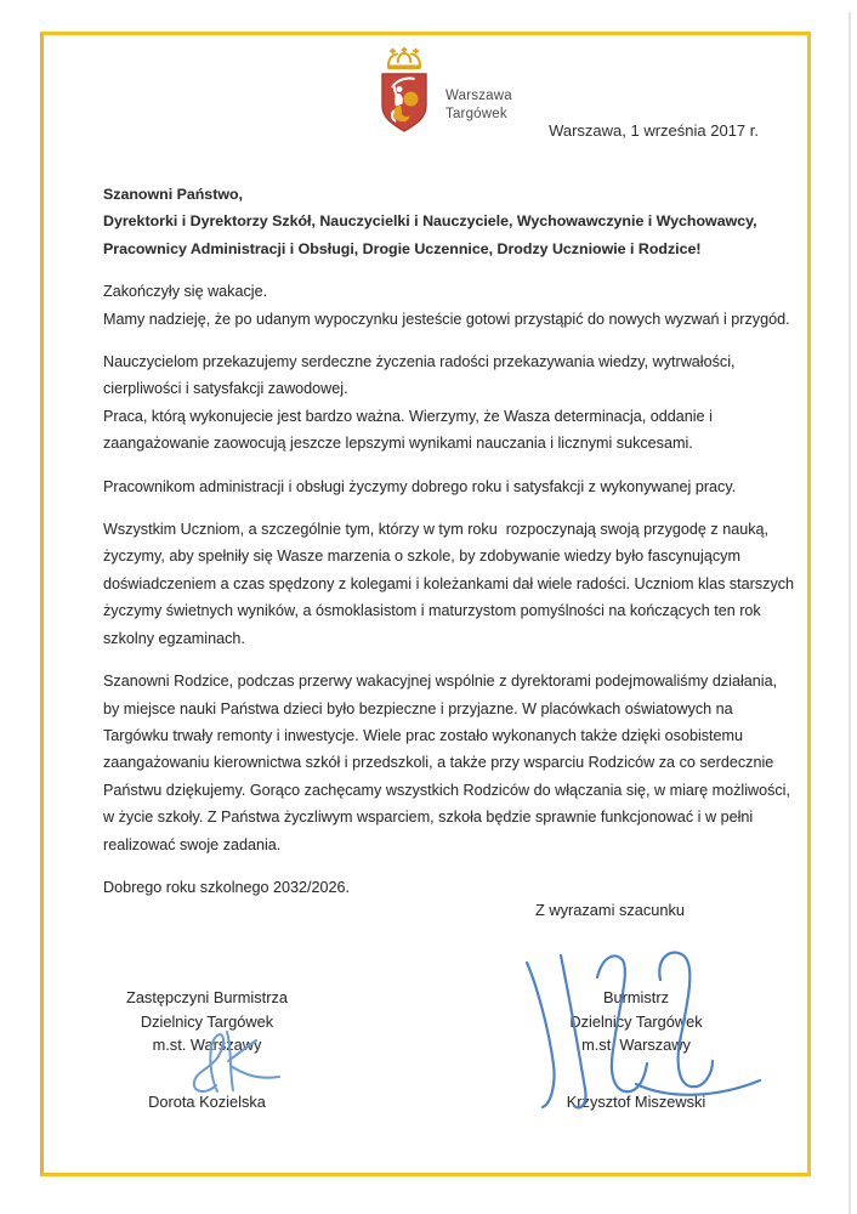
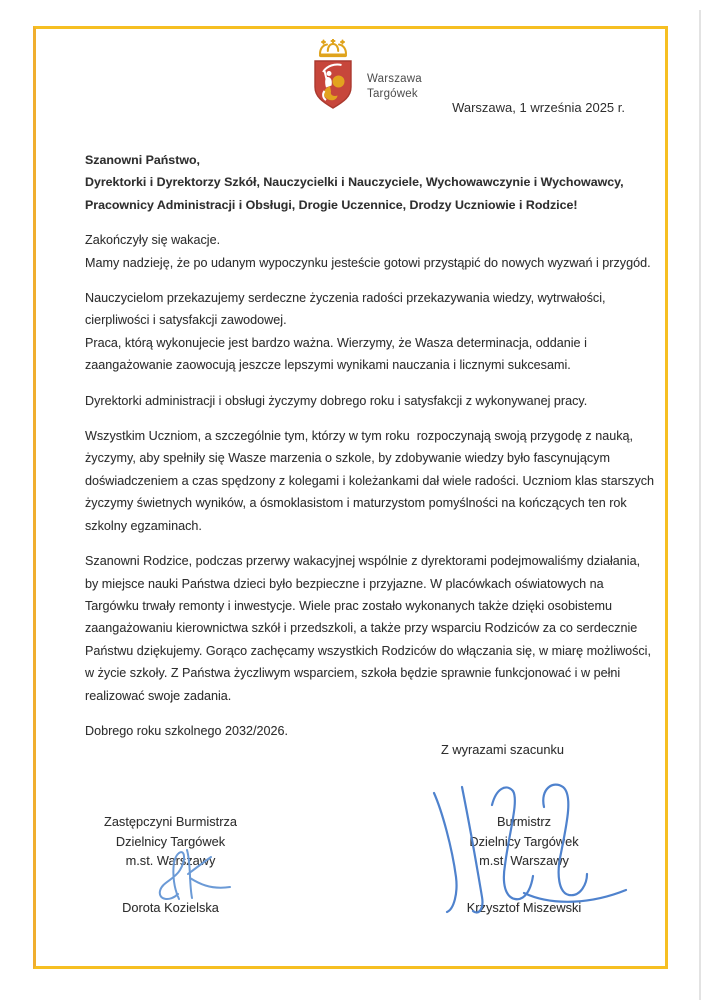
  Warszawa
  Targówek
- Warszawa, 1 września 2017 r.
+ Warszawa, 1 września 2025 r.
  Szanowni Państwo,
  Dyrektorki i Dyrektorzy Szkół, Nauczycielki i Nauczyciele, Wychowawczynie i Wychowawcy,
  Pracownicy Administracji i Obsługi, Drogie Uczennice, Drodzy Uczniowie i Rodzice!
  Zakończyły się wakacje.
  Mamy nadzieję, że po udanym wypoczynku jesteście gotowi przystąpić do nowych wyzwań i przygód.
  Nauczycielom przekazujemy serdeczne życzenia radości przekazywania wiedzy, wytrwałości,
  cierpliwości i satysfakcji zawodowej.
  Praca, którą wykonujecie jest bardzo ważna. Wierzymy, że Wasza determinacja, oddanie i
  zaangażowanie zaowocują jeszcze lepszymi wynikami nauczania i licznymi sukcesami.
- Pracownikom administracji i obsługi życzymy dobrego roku i satysfakcji z wykonywanej pracy.
+ Dyrektorki administracji i obsługi życzymy dobrego roku i satysfakcji z wykonywanej pracy.
  Wszystkim Uczniom, a szczególnie tym, którzy w tym roku rozpoczynają swoją przygodę z nauką,
  życzymy, aby spełniły się Wasze marzenia o szkole, by zdobywanie wiedzy było fascynującym
  doświadczeniem a czas spędzony z kolegami i koleżankami dał wiele radości. Uczniom klas starszych
  życzymy świetnych wyników, a ósmoklasistom i maturzystom pomyślności na kończących ten rok
  szkolny egzaminach.
  Szanowni Rodzice, podczas przerwy wakacyjnej wspólnie z dyrektorami podejmowaliśmy działania,
  by miejsce nauki Państwa dzieci było bezpieczne i przyjazne. W placówkach oświatowych na
  Targówku trwały remonty i inwestycje. Wiele prac zostało wykonanych także dzięki osobistemu
  zaangażowaniu kierownictwa szkół i przedszkoli, a także przy wsparciu Rodziców za co serdecznie
  Państwu dziękujemy. Gorąco zachęcamy wszystkich Rodziców do włączania się, w miarę możliwości,
  w życie szkoły. Z Państwa życzliwym wsparciem, szkoła będzie sprawnie funkcjonować i w pełni
  realizować swoje zadania.
  Dobrego roku szkolnego 2032/2026.
  Z wyrazami szacunku
  Zastępczyni Burmistrza
  Dzielnicy Targówek
  m.st. Warawy
  Dorota Kozielska
  Burmistrz
  Dzielnicy Targówek
  m.st Warszawy
  Krysztof Miszewski
